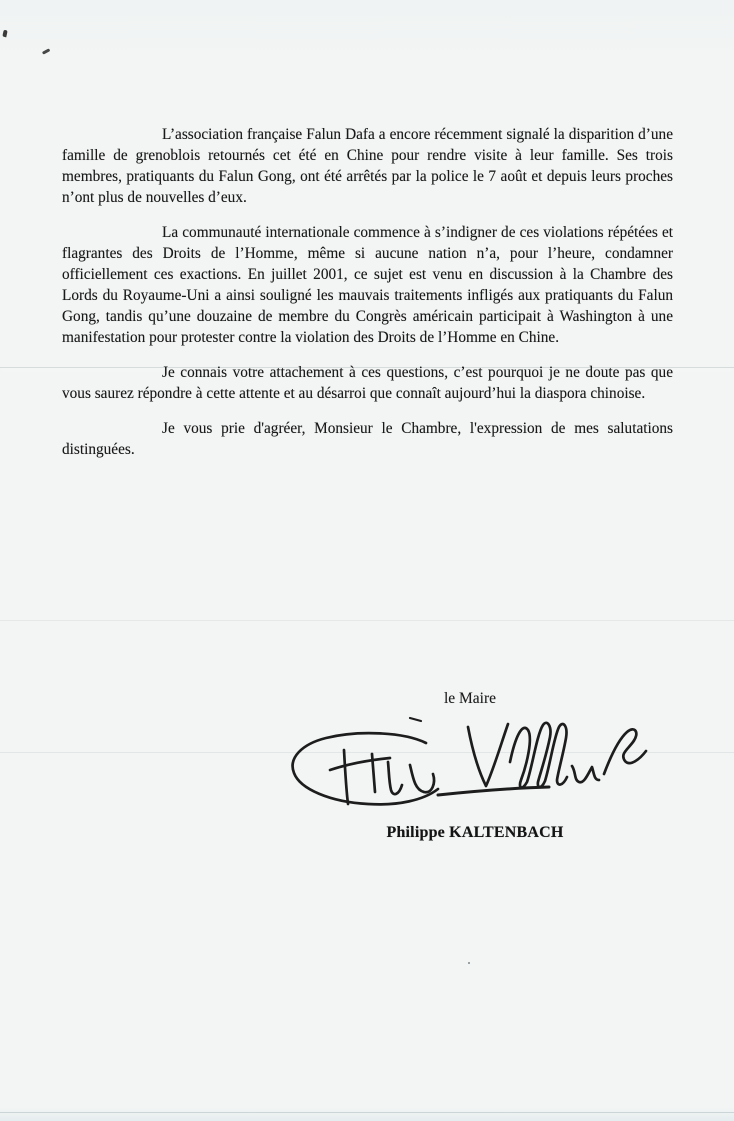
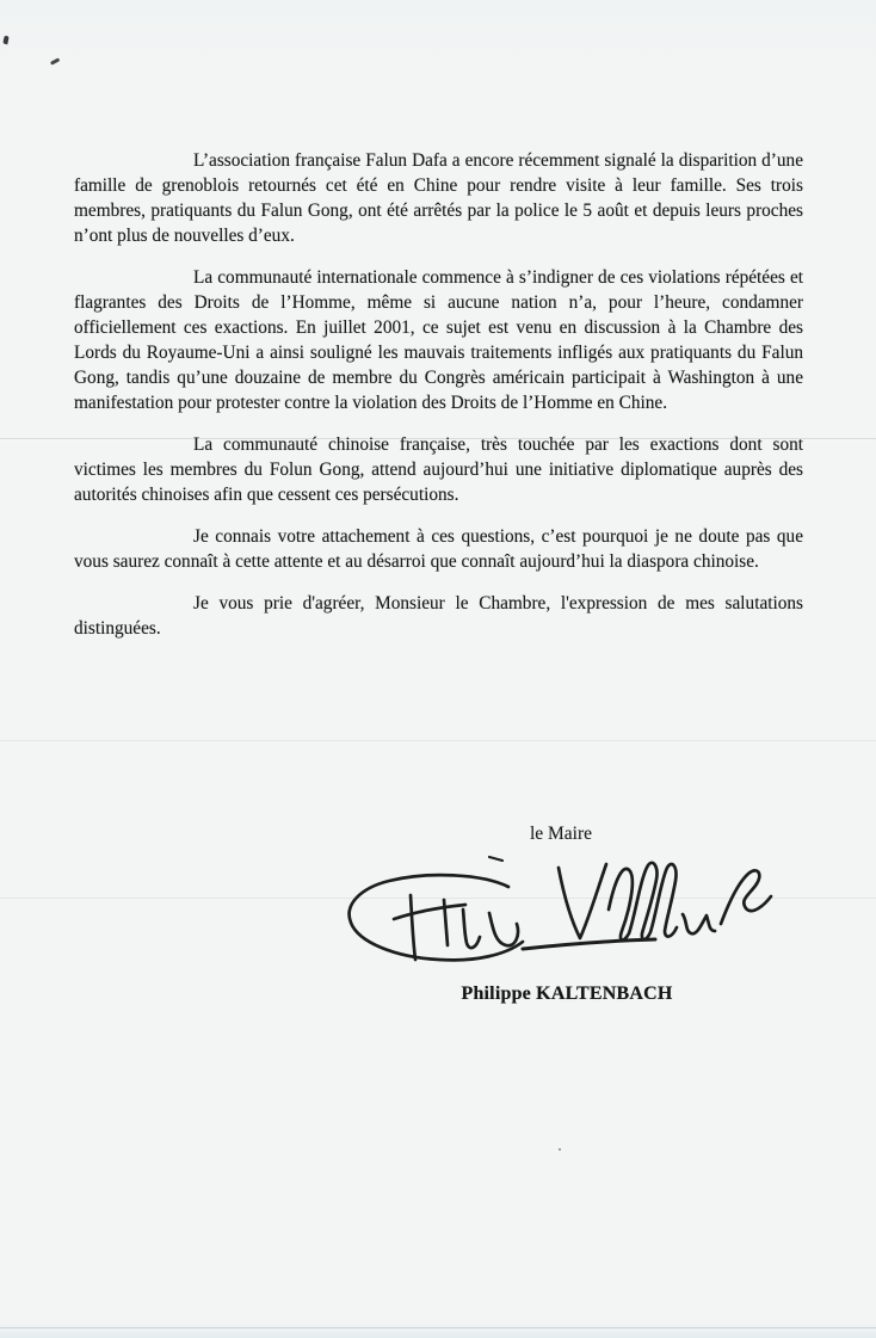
- L’association française Falun Dafa a encore récemment signalé la disparition d’une famille de grenoblois retournés cet été en Chine pour rendre visite à leur famille. Ses trois membres, pratiquants du Falun Gong, ont été arrêtés par la police le 7 août et depuis leurs proches n’ont plus de nouvelles d’eux.
+ L’association française Falun Dafa a encore récemment signalé la disparition d’une famille de grenoblois retournés cet été en Chine pour rendre visite à leur famille. Ses trois membres, pratiquants du Falun Gong, ont été arrêtés par la police le 5 août et depuis leurs proches n’ont plus de nouvelles d’eux.
  La communauté internationale commence à s’indigner de ces violations répétées et flagrantes des Droits de l’Homme, même si aucune nation n’a, pour l’heure, condamner officiellement ces exactions. En juillet 2001, ce sujet est venu en discussion à la Chambre des Lords du Royaume-Uni a ainsi souligné les mauvais traitements infligés aux pratiquants du Falun Gong, tandis qu’une douzaine de membre du Congrès américain participait à Washington à une manifestation pour protester contre la violation des Droits de l’Homme en Chine.
+ La communauté chinoise française, très touchée par les exactions dont sont victimes les membres du Folun Gong, attend aujourd’hui une initiative diplomatique auprès des autorités chinoises afin que cessent ces persécutions.
- Je connais votre attachement à ces questions, c’est pourquoi je ne doute pas que vous saurez répondre à cette attente et au désarroi que connaît aujourd’hui la diaspora chinoise.
+ Je connais votre attachement à ces questions, c’est pourquoi je ne doute pas que vous saurez connaît à cette attente et au désarroi que connaît aujourd’hui la diaspora chinoise.
  Je vous prie d'agréer, Monsieur le Chambre, l'expression de mes salutations distinguées.
  le Maire
  Philippe KALTENBACH
